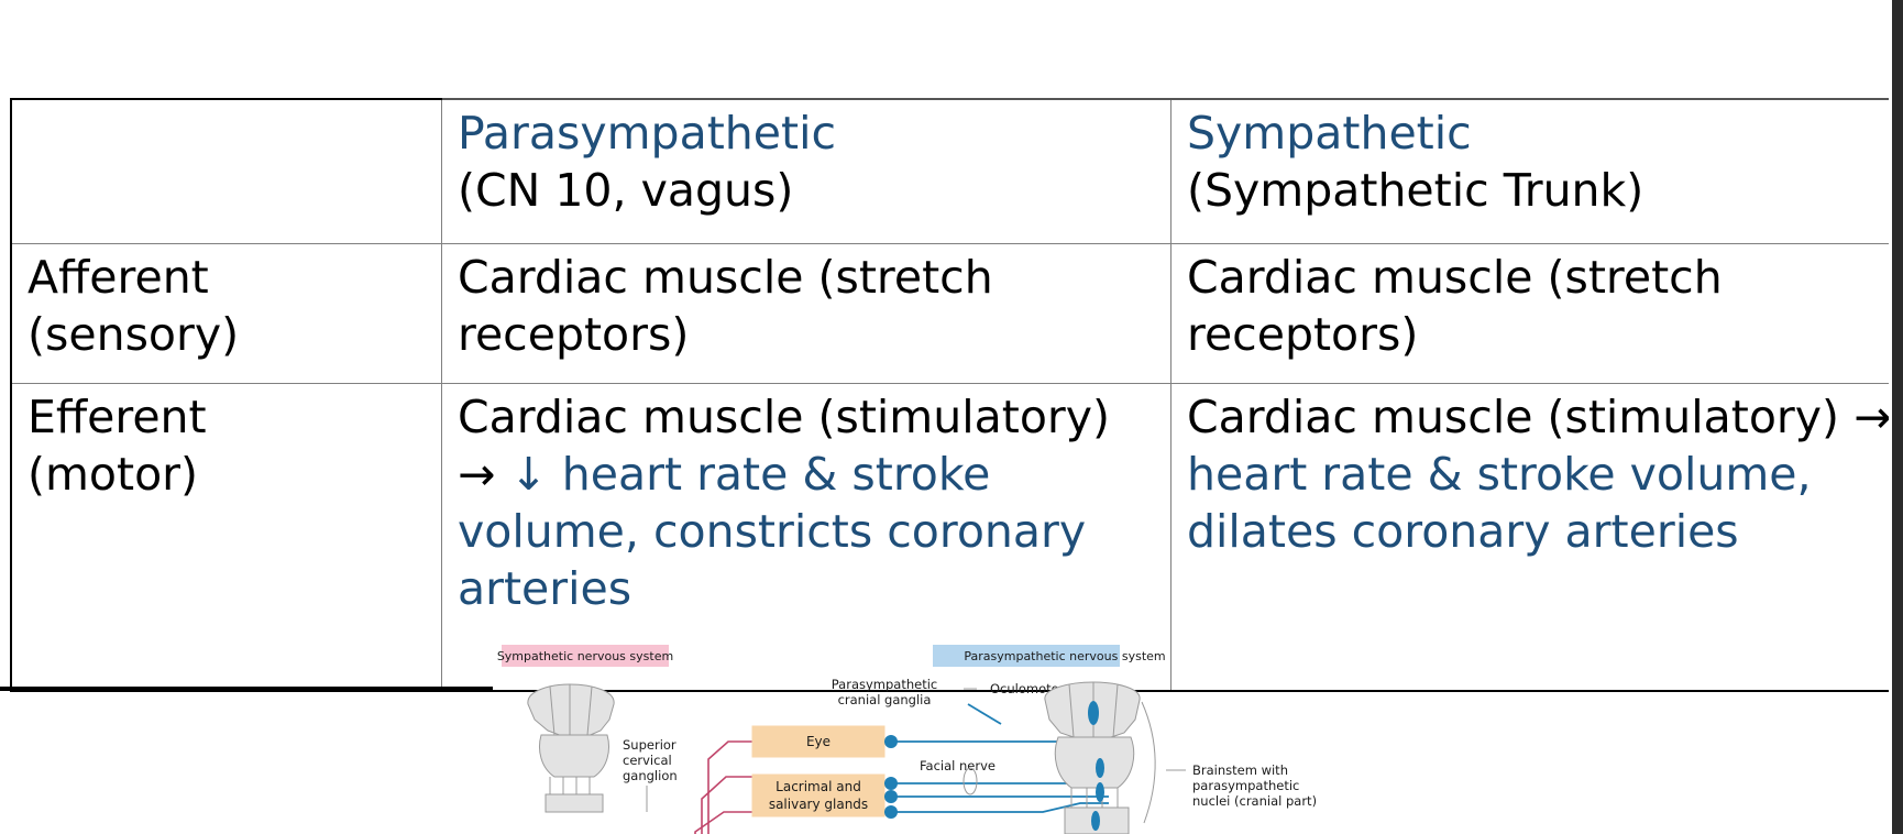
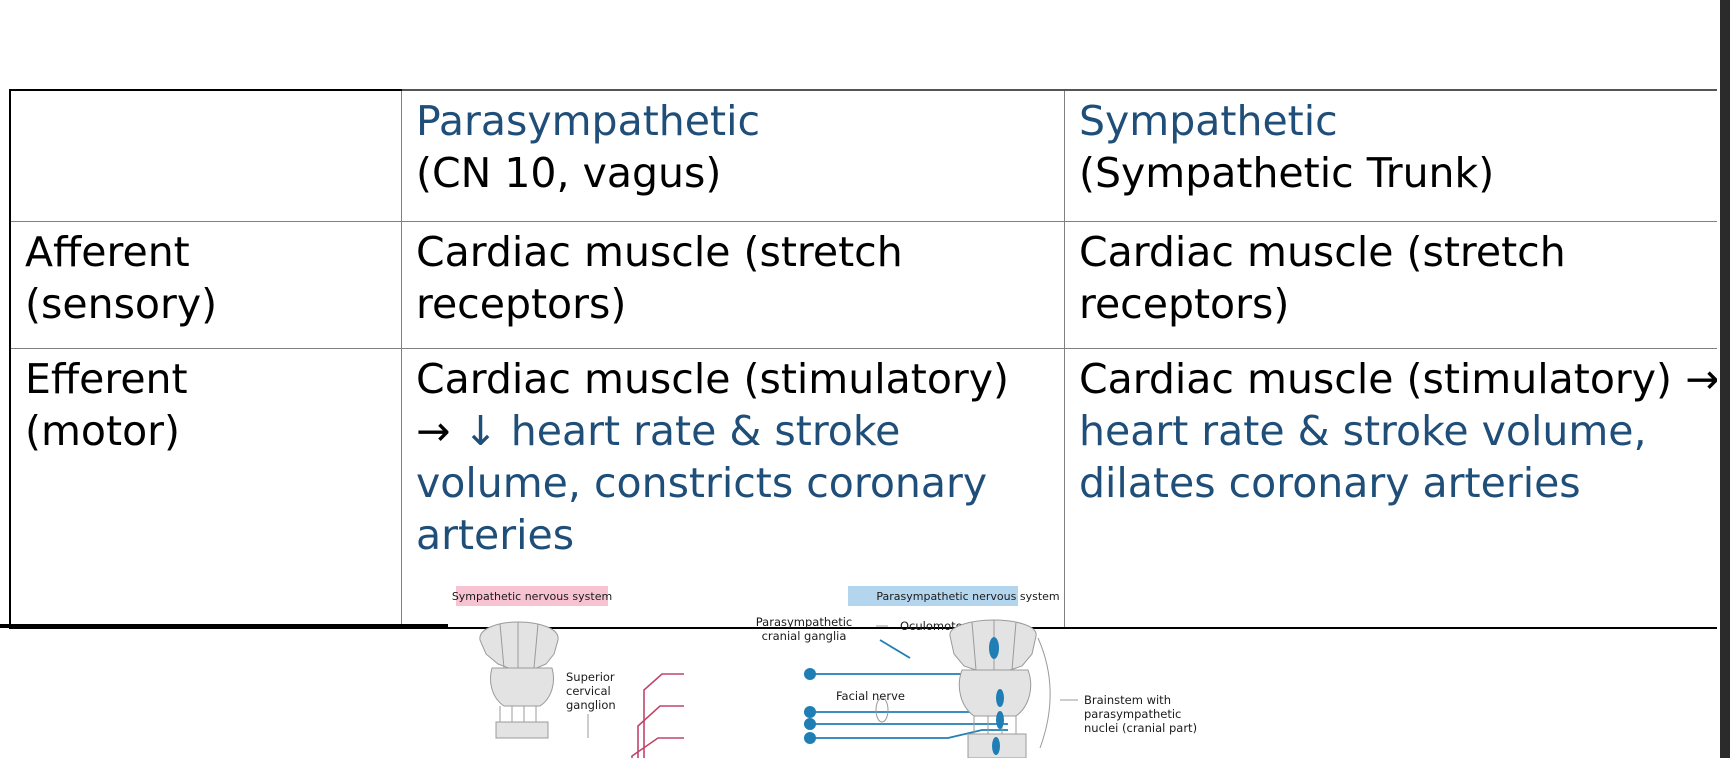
  	Parasympathetic (CN 10, vagus)	Sympathetic (Sympathetic Trunk)
  Afferent (sensory)	Cardiac muscle (stretch receptors)	Cardiac muscle (stretch receptors)
  Efferent (motor)	Cardiac muscle (stimulatory) → ↓ heart rate & stroke volume, constricts coronary arteries	Cardiac muscle (stimulatory) → heart rate & stroke volume, dilates coronary arteries
  Sympathetic nervous system
  Parasympathetic nervous system
  Superior
  cervical
  ganglion
- Eye
- Lacrimal and
- salivary glands
  Parasympathetic
  cranial ganglia
  Facial nerve
  Brainstem with
  parasympathetic
  nuclei (cranial part)
